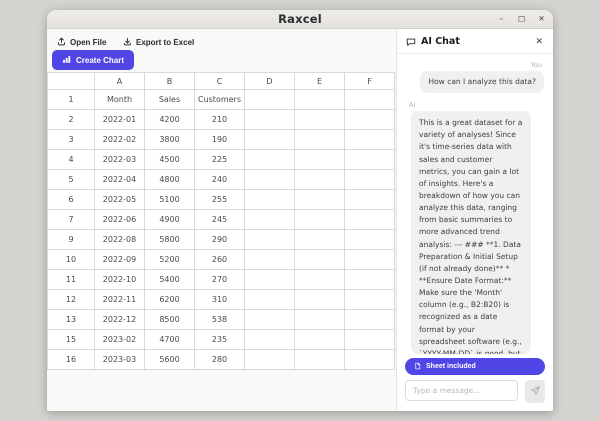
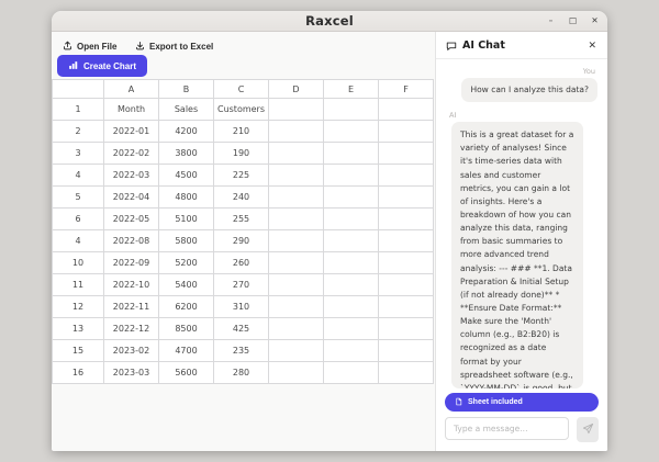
  Raxcel
  –
  □
  ✕
  Open File
  Export to Excel
  Create Chart
  	A	B	C	D	E	F
  1	Month	Sales	Customers
  2	2022-01	4200	210
  3	2022-02	3800	190
  4	2022-03	4500	225
  5	2022-04	4800	240
  6	2022-05	5100	255
- 7	2022-06	4900	245
- 9	2022-08	5800	290
+ 4	2022-08	5800	290
  10	2022-09	5200	260
  11	2022-10	5400	270
  12	2022-11	6200	310
- 13	2022-12	8500	538
+ 13	2022-12	8500	425
  15	2023-02	4700	235
  16	2023-03	5600	280
  AI Chat
  ✕
  You
  How can I analyze this data?
  AI
  This is a great dataset for a variety of analyses! Since it's time-series data with sales and customer metrics, you can gain a lot of insights. Here's a breakdown of how you can analyze this data, ranging from basic summaries to more advanced trend analysis: --- ### **1. Data Preparation & Initial Setup (if not already done)** * **Ensure Date Format:** Make sure the 'Month' column (e.g., B2:B20) is recognized as a date format by your spreadsheet software (e.g.,
  Type a message...
